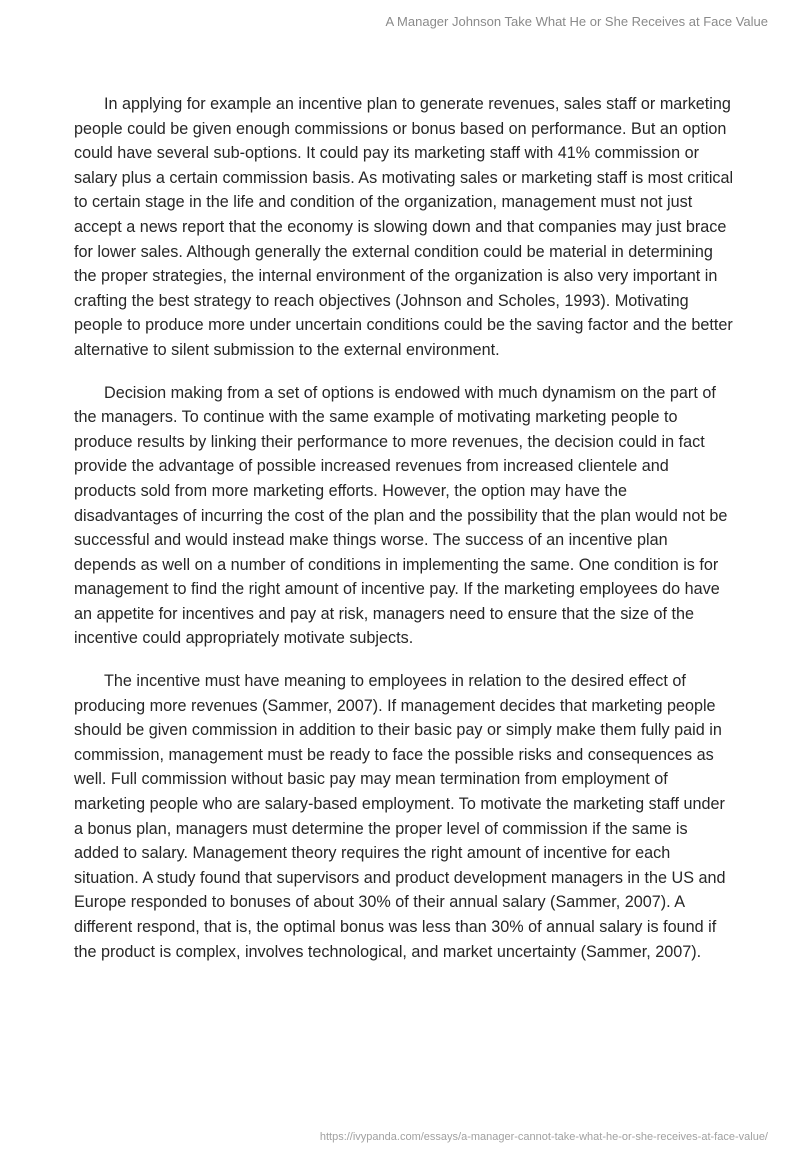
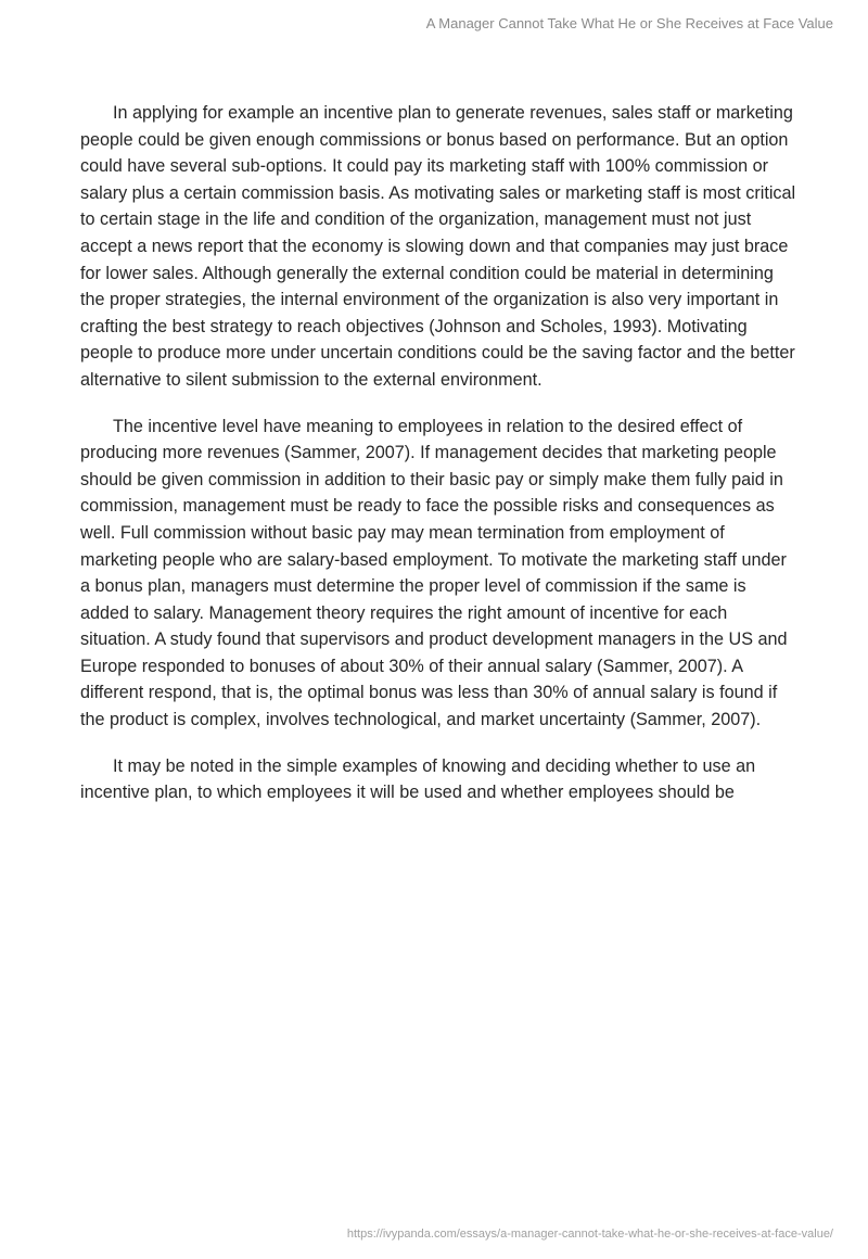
- A Manager Johnson Take What He or She Receives at Face Value
+ A Manager Cannot Take What He or She Receives at Face Value
- In applying for example an incentive plan to generate revenues, sales staff or marketing people could be given enough commissions or bonus based on performance. But an option could have several sub-options. It could pay its marketing staff with 41% commission or salary plus a certain commission basis. As motivating sales or marketing staff is most critical to certain stage in the life and condition of the organization, management must not just accept a news report that the economy is slowing down and that companies may just brace for lower sales. Although generally the external condition could be material in determining the proper strategies, the internal environment of the organization is also very important in crafting the best strategy to reach objectives (Johnson and Scholes, 1993). Motivating people to produce more under uncertain conditions could be the saving factor and the better alternative to silent submission to the external environment.
+ In applying for example an incentive plan to generate revenues, sales staff or marketing people could be given enough commissions or bonus based on performance. But an option could have several sub-options. It could pay its marketing staff with 100% commission or salary plus a certain commission basis. As motivating sales or marketing staff is most critical to certain stage in the life and condition of the organization, management must not just accept a news report that the economy is slowing down and that companies may just brace for lower sales. Although generally the external condition could be material in determining the proper strategies, the internal environment of the organization is also very important in crafting the best strategy to reach objectives (Johnson and Scholes, 1993). Motivating people to produce more under uncertain conditions could be the saving factor and the better alternative to silent submission to the external environment.
- Decision making from a set of options is endowed with much dynamism on the part of the managers. To continue with the same example of motivating marketing people to produce results by linking their performance to more revenues, the decision could in fact provide the advantage of possible increased revenues from increased clientele and products sold from more marketing efforts. However, the option may have the disadvantages of incurring the cost of the plan and the possibility that the plan would not be successful and would instead make things worse. The success of an incentive plan depends as well on a number of conditions in implementing the same. One condition is for management to find the right amount of incentive pay. If the marketing employees do have an appetite for incentives and pay at risk, managers need to ensure that the size of the incentive could appropriately motivate subjects.
- The incentive must have meaning to employees in relation to the desired effect of producing more revenues (Sammer, 2007). If management decides that marketing people should be given commission in addition to their basic pay or simply make them fully paid in commission, management must be ready to face the possible risks and consequences as well. Full commission without basic pay may mean termination from employment of marketing people who are salary-based employment. To motivate the marketing staff under a bonus plan, managers must determine the proper level of commission if the same is added to salary. Management theory requires the right amount of incentive for each situation. A study found that supervisors and product development managers in the US and Europe responded to bonuses of about 30% of their annual salary (Sammer, 2007). A different respond, that is, the optimal bonus was less than 30% of annual salary is found if the product is complex, involves technological, and market uncertainty (Sammer, 2007).
+ The incentive level have meaning to employees in relation to the desired effect of producing more revenues (Sammer, 2007). If management decides that marketing people should be given commission in addition to their basic pay or simply make them fully paid in commission, management must be ready to face the possible risks and consequences as well. Full commission without basic pay may mean termination from employment of marketing people who are salary-based employment. To motivate the marketing staff under a bonus plan, managers must determine the proper level of commission if the same is added to salary. Management theory requires the right amount of incentive for each situation. A study found that supervisors and product development managers in the US and Europe responded to bonuses of about 30% of their annual salary (Sammer, 2007). A different respond, that is, the optimal bonus was less than 30% of annual salary is found if the product is complex, involves technological, and market uncertainty (Sammer, 2007).
+ It may be noted in the simple examples of knowing and deciding whether to use an incentive plan, to which employees it will be used and whether employees should be
  https://ivypanda.com/essays/a-manager-cannot-take-what-he-or-she-receives-at-face-value/
